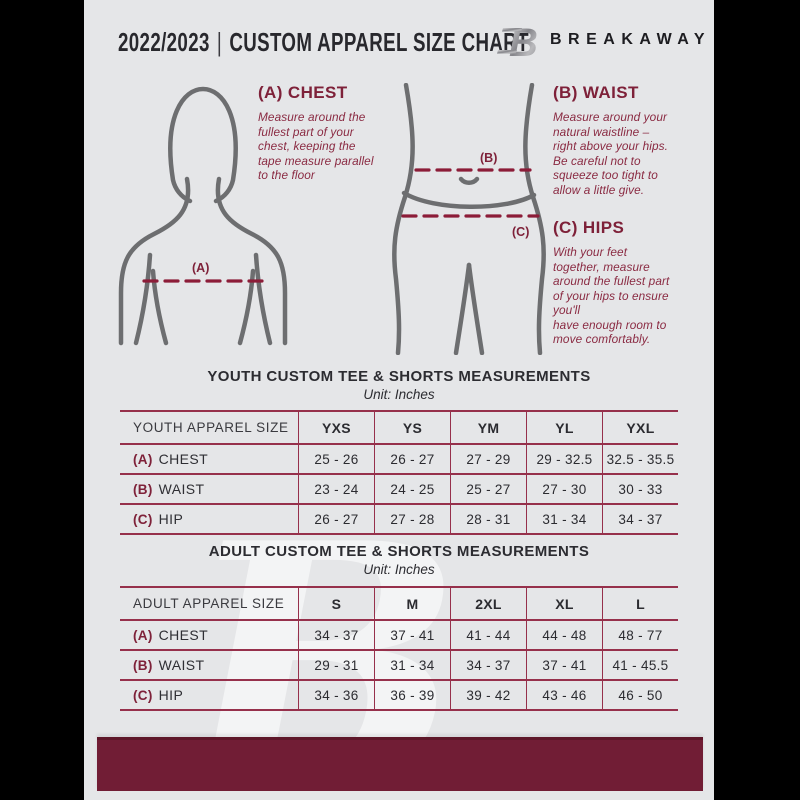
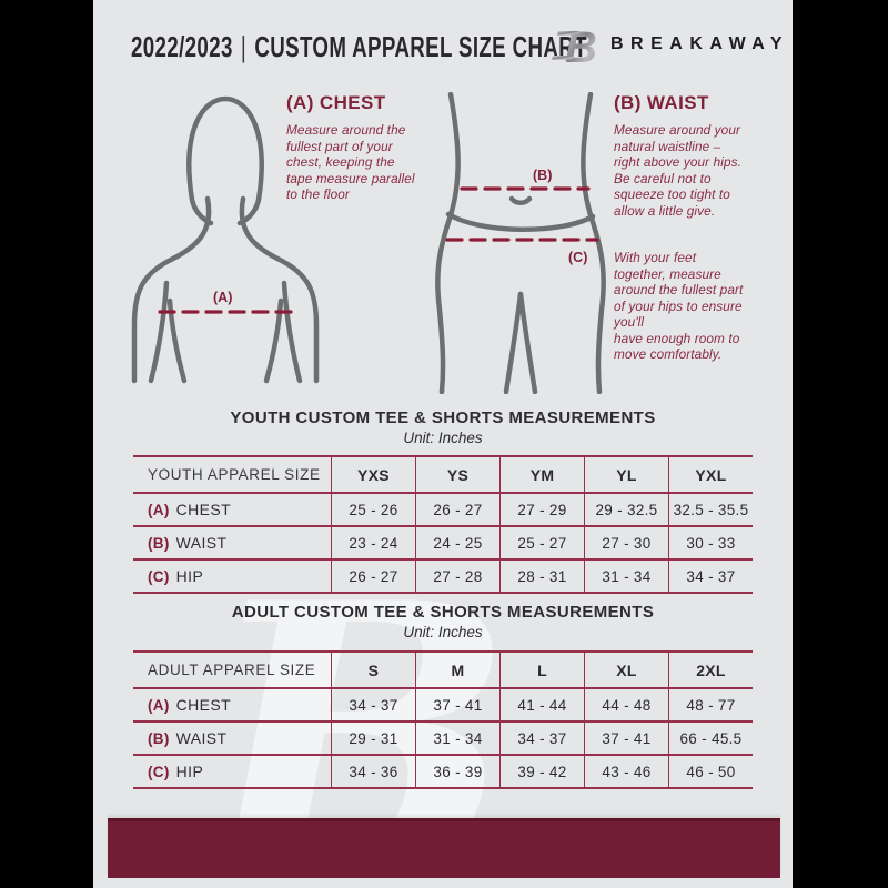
  B
  2022/2023 | CUSTOM APPAREL SIZE CHART
  B
  BREAKAWAY
  (A)
  (A) CHEST
  Measure around the
  fullest part of your
  chest, keeping the
  tape measure parallel
  to the floor
  (B)
  (C)
  (B) WAIST
  Measure around your
  natural waistline –
  right above your hips.
  Be careful not to
  squeeze too tight to
  allow a little give.
- (C) HIPS
  With your feet
  together, measure
  around the fullest part
  of your hips to ensure
  you'll
  have enough room to
  move comfortably.
  YOUTH CUSTOM TEE & SHORTS MEASUREMENTS
  Unit: Inches
  YOUTH APPAREL SIZE
  YXS
  YS
  YM
  YL
  YXL
  (A)
  CHEST
  25 - 26
  26 - 27
  27 - 29
  29 - 32.5
  32.5 - 35.5
  (B)
  WAIST
  23 - 24
  24 - 25
  25 - 27
  27 - 30
  30 - 33
  (C)
  HIP
  26 - 27
  27 - 28
  28 - 31
  31 - 34
  34 - 37
  ADULT CUSTOM TEE & SHORTS MEASUREMENTS
  Unit: Inches
  ADULT APPAREL SIZE
  S
  M
- 2XL
+ L
  XL
- L
+ 2XL
  (A)
  CHEST
  34 - 37
  37 - 41
  41 - 44
  44 - 48
  48 - 77
  (B)
  WAIST
  29 - 31
  31 - 34
  34 - 37
  37 - 41
- 41 - 45.5
+ 66 - 45.5
  (C)
  HIP
  34 - 36
  36 - 39
  39 - 42
  43 - 46
  46 - 50
